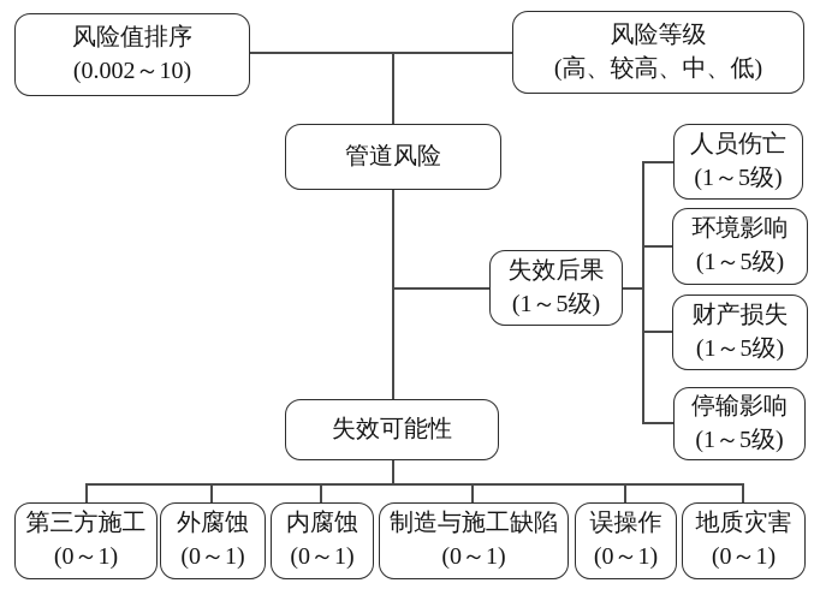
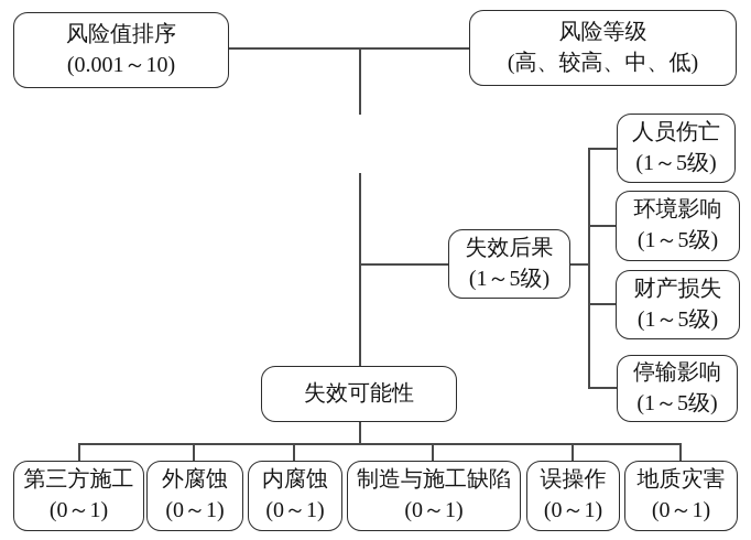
  风险值排序
- (0.002～10)
+ (0.001～10)
  风险等级
  (高、较高、中、低)
- 管道风险
  失效后果
  (1～5级)
  人员伤亡
  (1～5级)
  环境影响
  (1～5级)
  财产损失
  (1～5级)
  停输影响
  (1～5级)
  失效可能性
  第三方施工
  (0～1)
  外腐蚀
  (0～1)
  内腐蚀
  (0～1)
  制造与施工缺陷
  (0～1)
  误操作
  (0～1)
  地质灾害
  (0～1)
